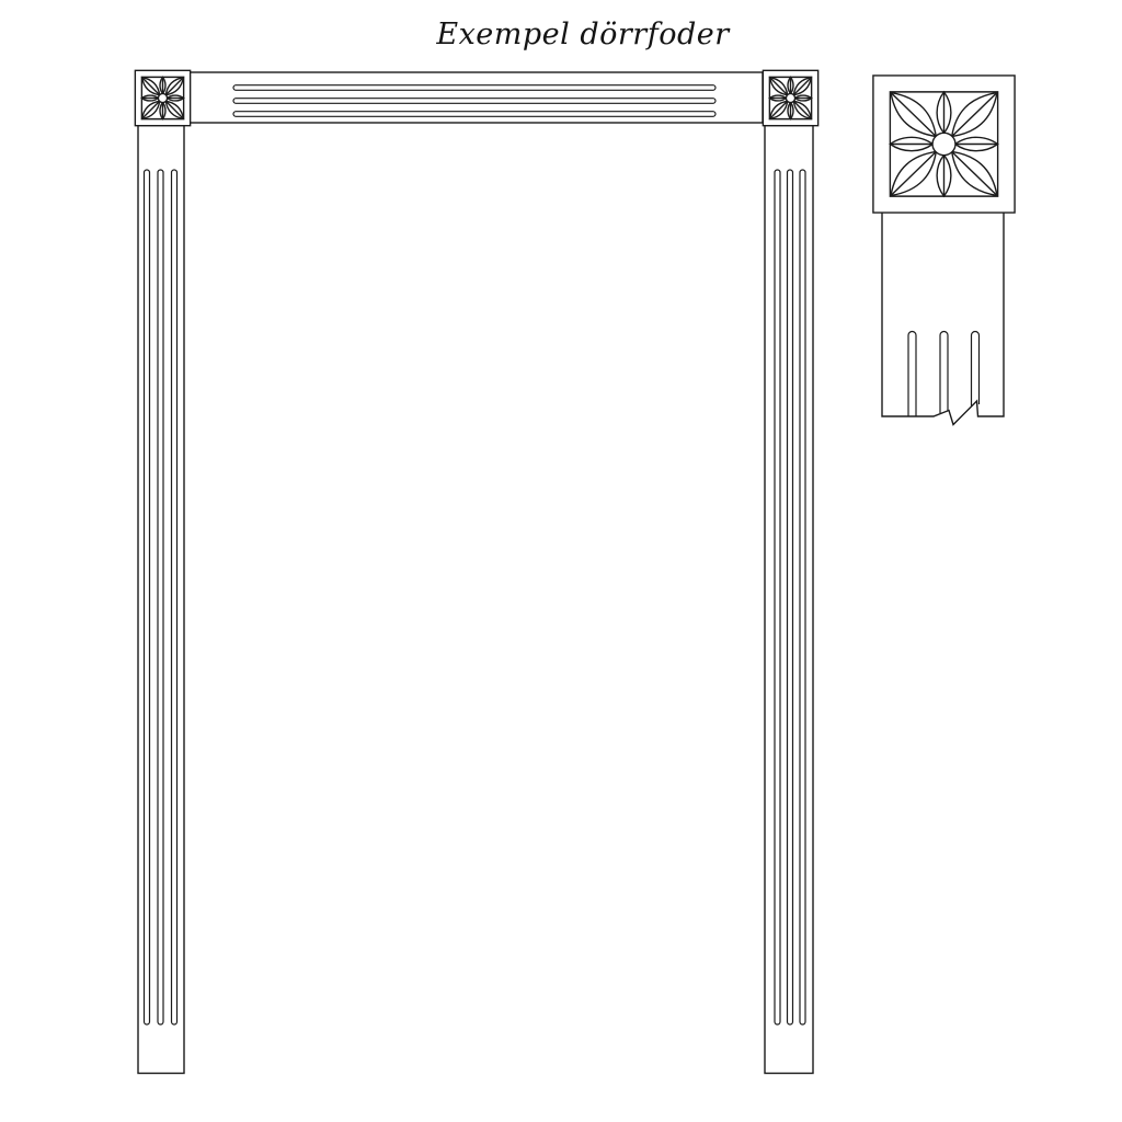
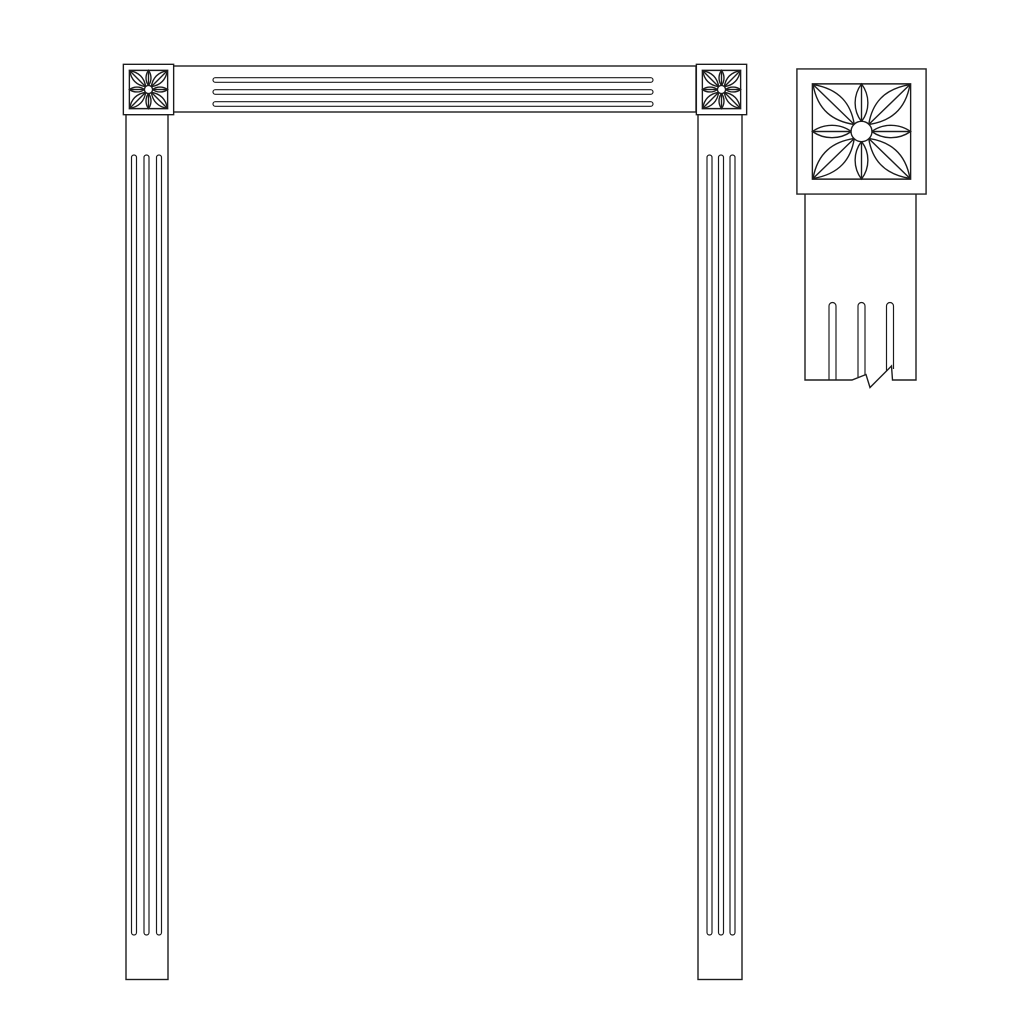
- Exempel dörrfoder
